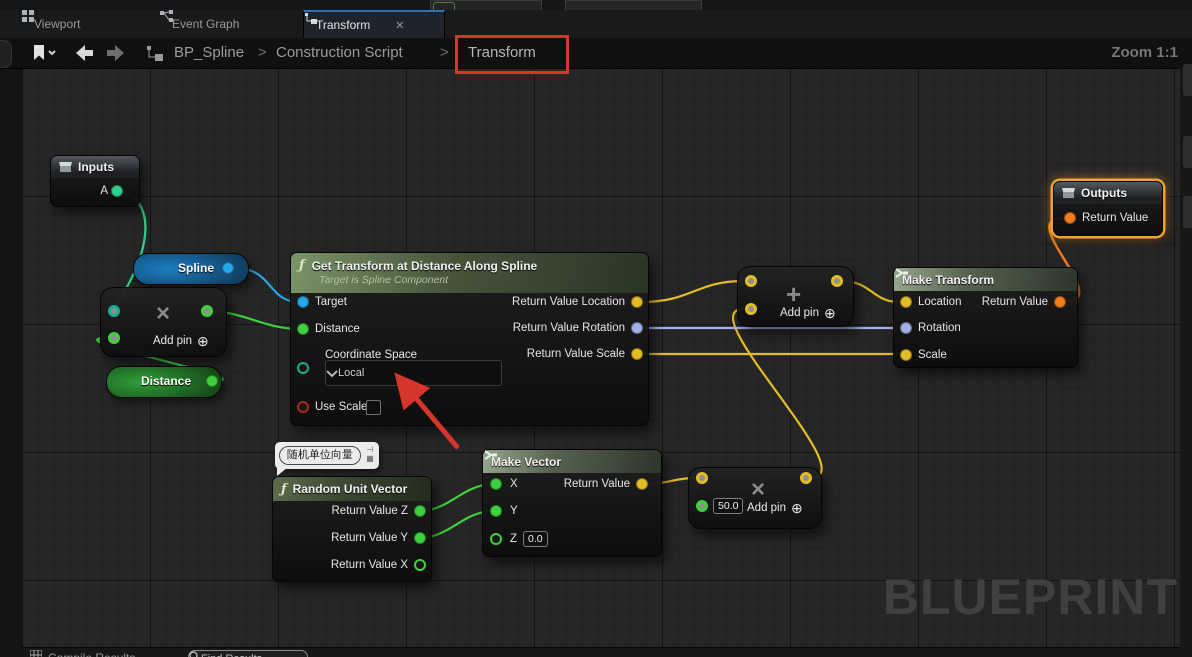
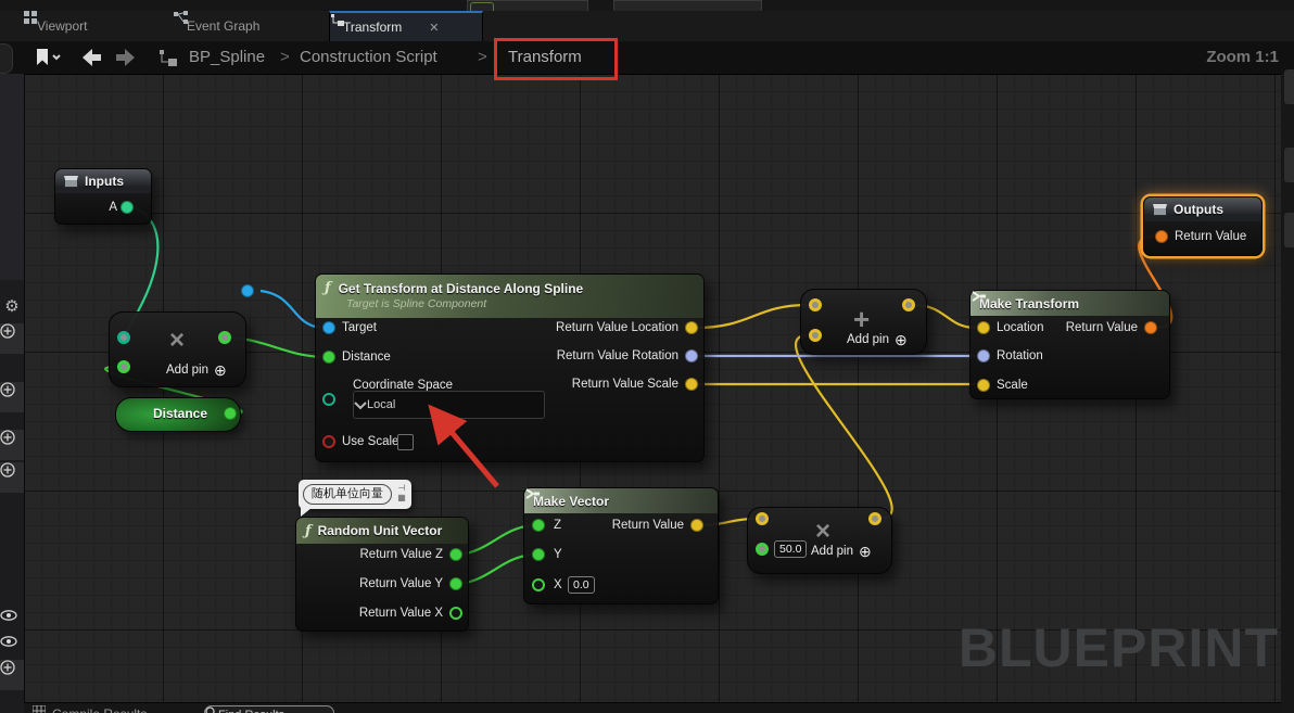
  BLUEPRINT
  Inputs
  A
- Spline
  ×
  Add pin
  ⊕
  Distance
  ƒ
  Get Transform at Distance Along Spline
  Target is Spline Component
  Target
  Distance
  Coordinate Space
  Local
  Use Scale
  Return Value Location
  Return Value Rotation
  Return Value Scale
  随机单位向量
  ⊣
  ▦
  ƒ
  Random Unit Vector
  Return Value Z
  Return Value Y
  Return Value X
  Make Vector
- X
+ Z
  Y
- Z
+ X
  0.0
  Return Value
  ×
  50.0
  Add pin
  ⊕
  +
  Add pin
  ⊕
  Make Transform
  Location
  Rotation
  Scale
  Return Value
  Outputs
  Return Value
  Viewport
  Event Graph
  Transform
  ✕
  BP_Spline
  >
  Construction Script
  >
  Transform
  Zoom 1:1
+ ⚙
